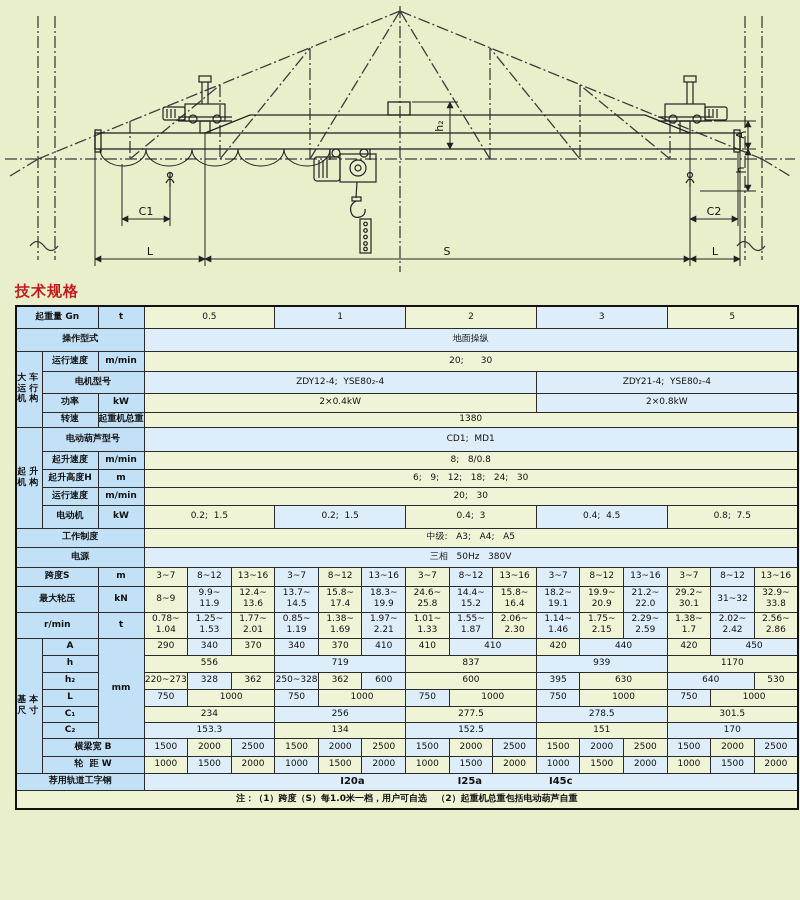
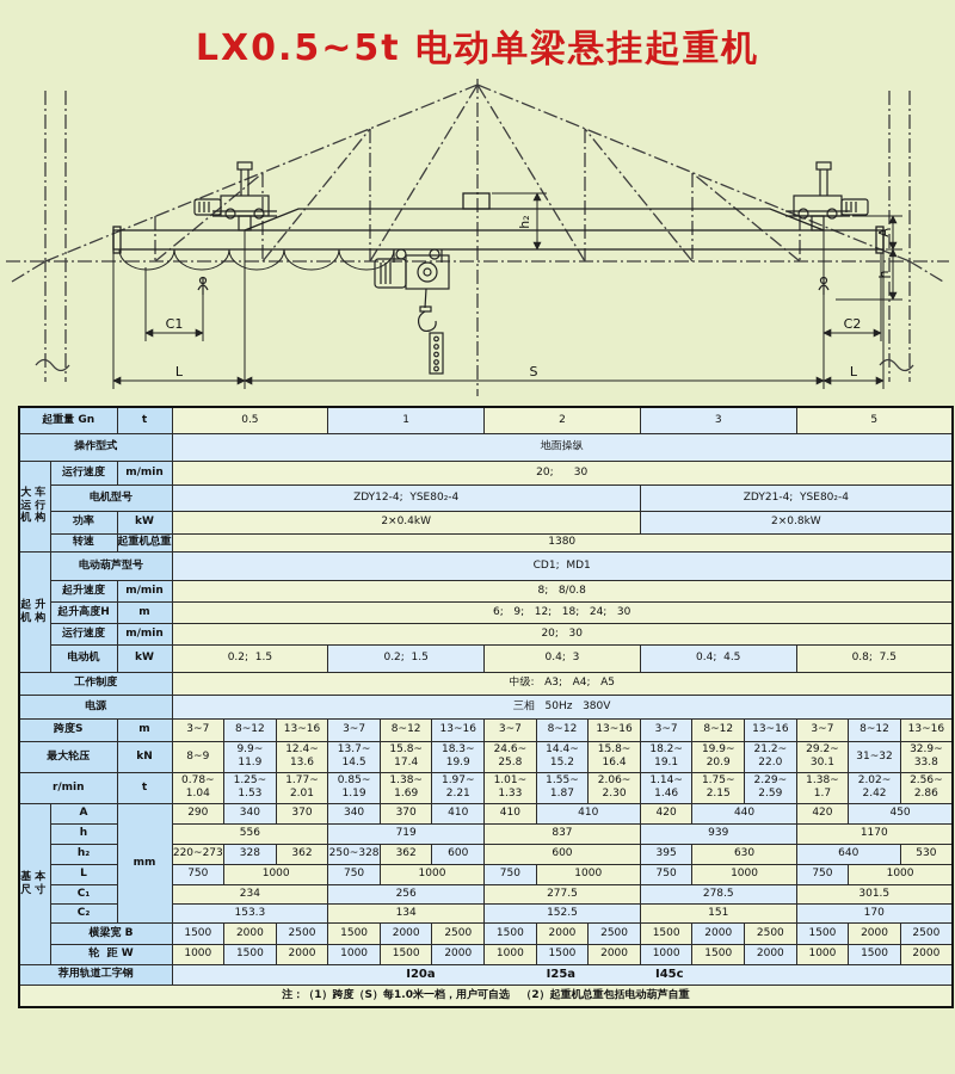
+ LX0.5~5t 电动单梁悬挂起重机
  C1
  C2
  L
  S
  L
- 技术规格
  起重量 Gn	t	0.5	1	2	3	5
  操作型式	地面操纵
  大车 运行 机构	运行速度	m/min	20; 30
  电机型号	ZDY12-4; YSE80₂-4	ZDY21-4; YSE80₂-4
  功率	kW	2×0.4kW	2×0.8kW
  转速	起重机总重	1380
  起升 机构	电动葫芦型号	CD1; MD1
  起升速度	m/min	8; 8/0.8
  起升高度H	m	6; 9; 12; 18; 24; 30
  运行速度	m/min	20; 30
  电动机	kW	0.2; 1.5	0.2; 1.5	0.4; 3	0.4; 4.5	0.8; 7.5
  工作制度	中级: A3; A4; A5
  电源	三相 50Hz 380V
  跨度S	m	3~7	8~12	13~16	3~7	8~12	13~16	3~7	8~12	13~16	3~7	8~12	13~16	3~7	8~12	13~16
  最大轮压	kN	8~9	9.9~ 11.9	12.4~ 13.6	13.7~ 14.5	15.8~ 17.4	18.3~ 19.9	24.6~ 25.8	14.4~ 15.2	15.8~ 16.4	18.2~ 19.1	19.9~ 20.9	21.2~ 22.0	29.2~ 30.1	31~32	32.9~ 33.8
  r/min	t	0.78~ 1.04	1.25~ 1.53	1.77~ 2.01	0.85~ 1.19	1.38~ 1.69	1.97~ 2.21	1.01~ 1.33	1.55~ 1.87	2.06~ 2.30	1.14~ 1.46	1.75~ 2.15	2.29~ 2.59	1.38~ 1.7	2.02~ 2.42	2.56~ 2.86
  基本 尺寸	A	mm	290	340	370	340	370	410	410	410	420	440	420	450
  h	556	719	837	939	1170
  h₂	220~273	328	362	250~328	362	600	600	395	630	640	530
  L	750	1000	750	1000	750	1000	750	1000	750	1000
  C₁	234	256	277.5	278.5	301.5
  C₂	153.3	134	152.5	151	170
  横梁宽 B	1500	2000	2500	1500	2000	2500	1500	2000	2500	1500	2000	2500	1500	2000	2500
  轮 距 W	1000	1500	2000	1000	1500	2000	1000	1500	2000	1000	1500	2000	1000	1500	2000
  荐用轨道工字钢	I20a I25a I45c
  注：（1）跨度（S）每1.0米一档，用户可自选 （2）起重机总重包括电动葫芦自重
